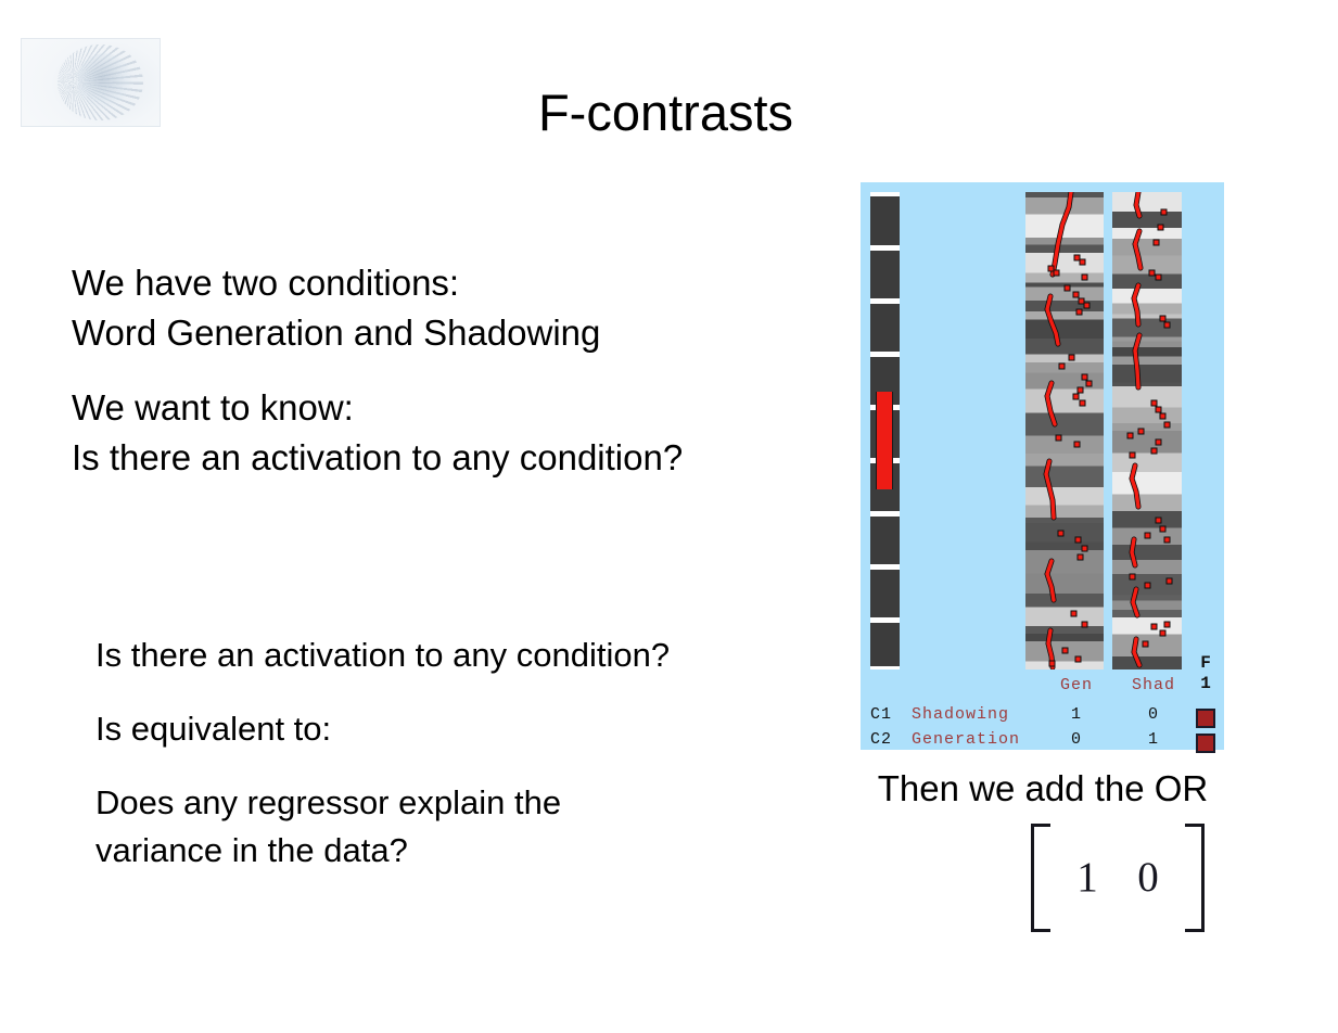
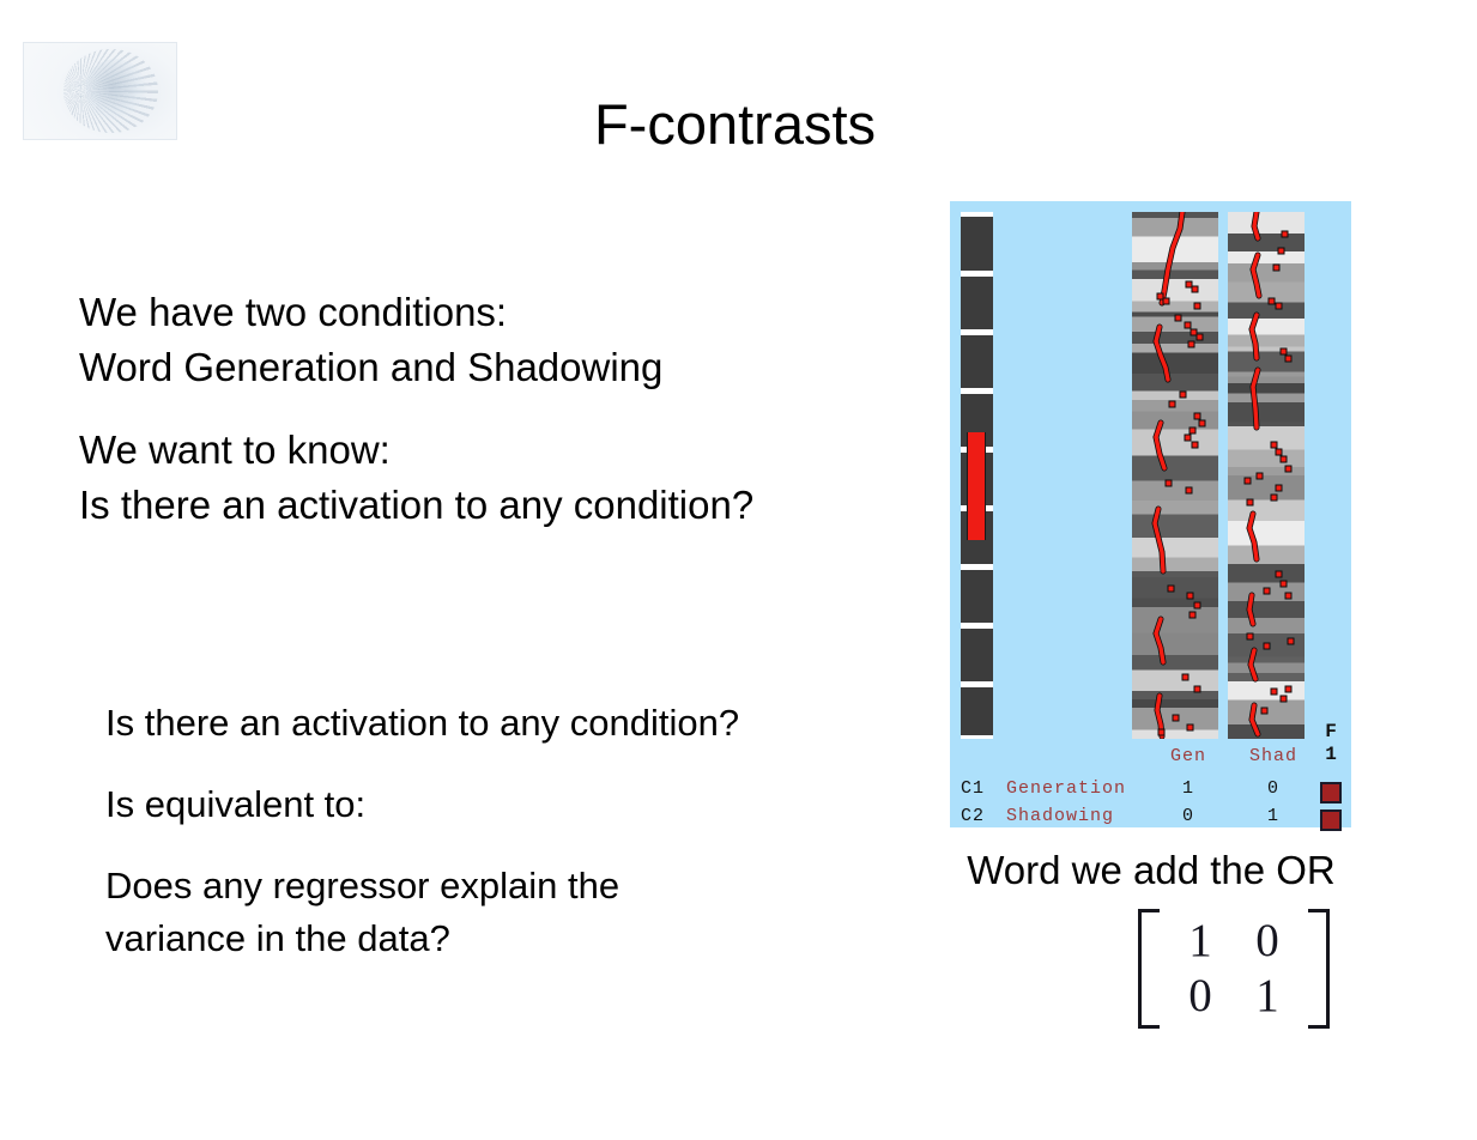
  F-contrasts
  We have two conditions:
  Word Generation and Shadowing
  We want to know:
  Is there an activation to any condition?
  Is there an activation to any condition?
  Is equivalent to:
  Does any regressor explain the
  variance in the data?
  Gen
  Shad
  F
  1
  C1
- Shadowing
+ Generation
  1
  0
  C2
- Generation
+ Shadowing
  0
  1
- Then we add the OR
+ Word we add the OR
  1	0
+ 0	1
